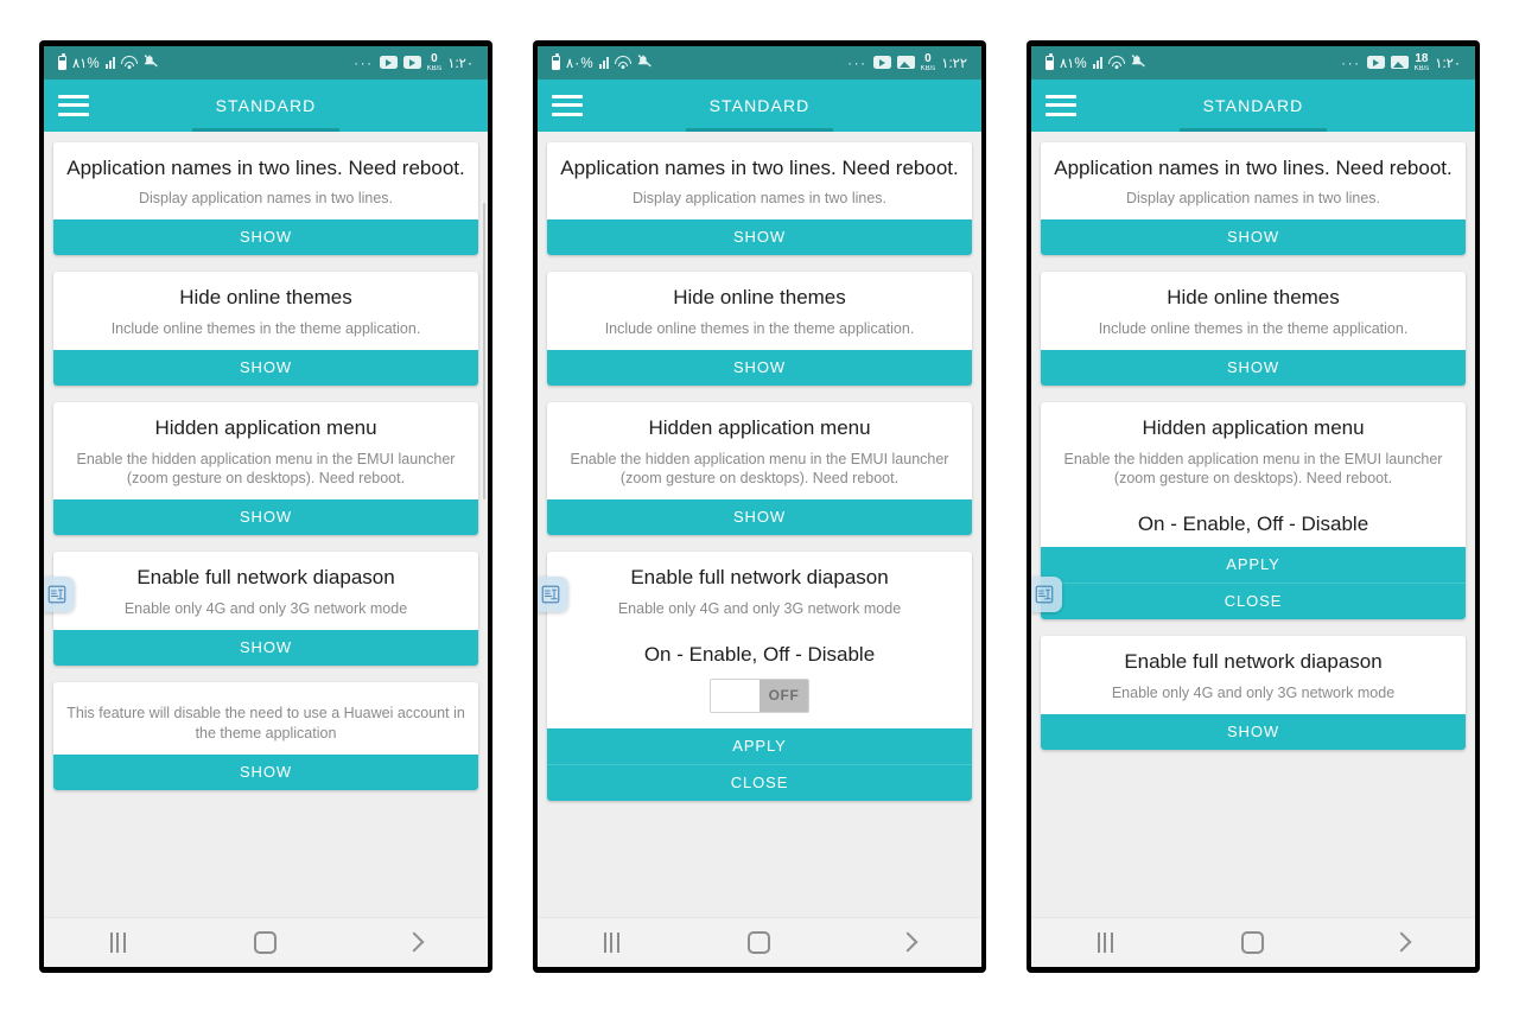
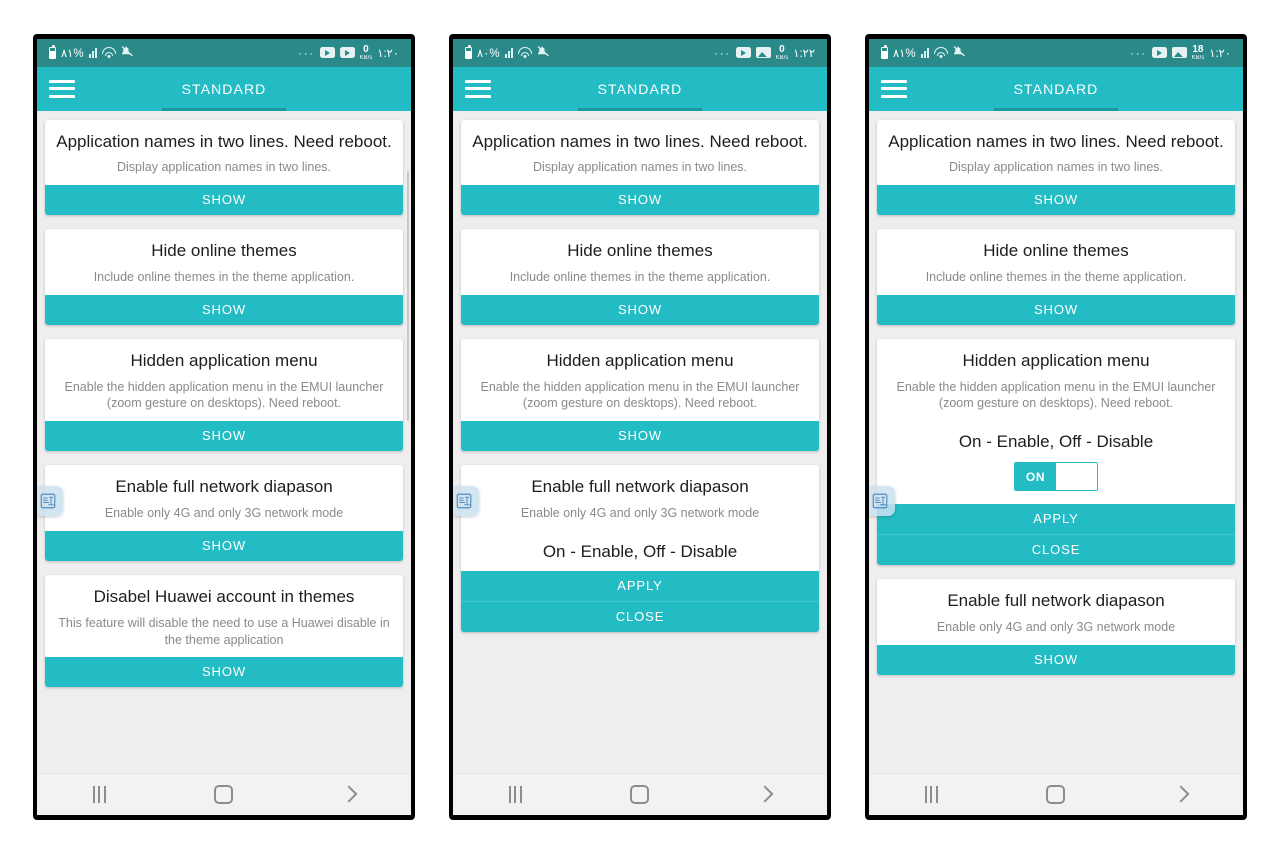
  ٨١%
  ···
  0
  ١:٢٠
  STANDARD
  Application names in two lines. Need reboot.
  Display application names in two lines.
  SHOW
  Hide online themes
  Include online themes in the theme application.
  SHOW
  Hidden application menu
  Enable the hidden application menu in the EMUI launcher (zoom gesture on desktops). Need reboot.
  SHOW
  Enable full network diapason
  Enable only 4G and only 3G network mode
  SHOW
+ Disabel Huawei account in themes
- This feature will disable the need to use a Huawei account in the theme application
+ This feature will disable the need to use a Huawei disable in the theme application
  SHOW
  ٨٠%
  ···
  0
  ١:٢٢
  STANDARD
  Application names in two lines. Need reboot.
  Display application names in two lines.
  SHOW
  Hide online themes
  Include online themes in the theme application.
  SHOW
  Hidden application menu
  Enable the hidden application menu in the EMUI launcher (zoom gesture on desktops). Need reboot.
  SHOW
  Enable full network diapason
  Enable only 4G and only 3G network mode
  On - Enable, Off - Disable
- OFF
  APPLY
  CLOSE
  ٨١%
  ···
  18
  ١:٢٠
  STANDARD
  Application names in two lines. Need reboot.
  Display application names in two lines.
  SHOW
  Hide online themes
  Include online themes in the theme application.
  SHOW
  Hidden application menu
  Enable the hidden application menu in the EMUI launcher (zoom gesture on desktops). Need reboot.
  On - Enable, Off - Disable
+ ON
  APPLY
  CLOSE
  Enable full network diapason
  Enable only 4G and only 3G network mode
  SHOW
